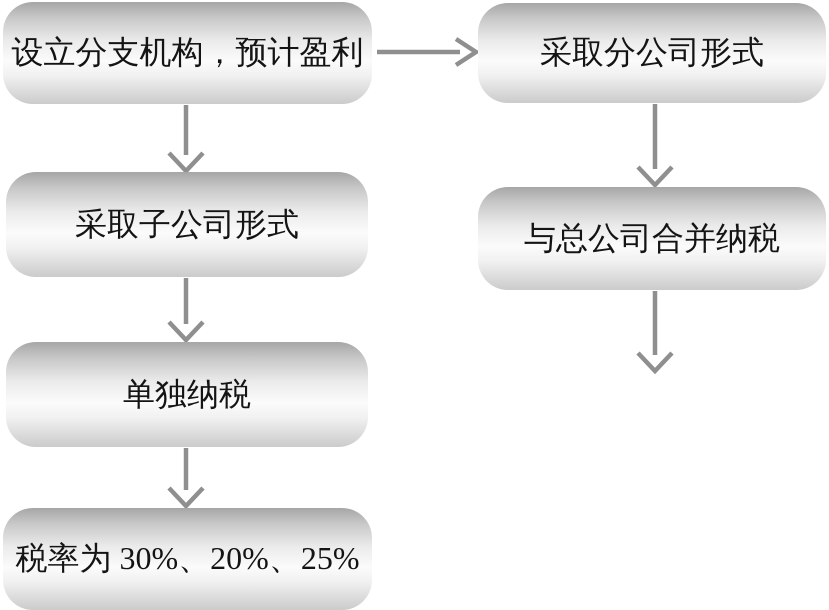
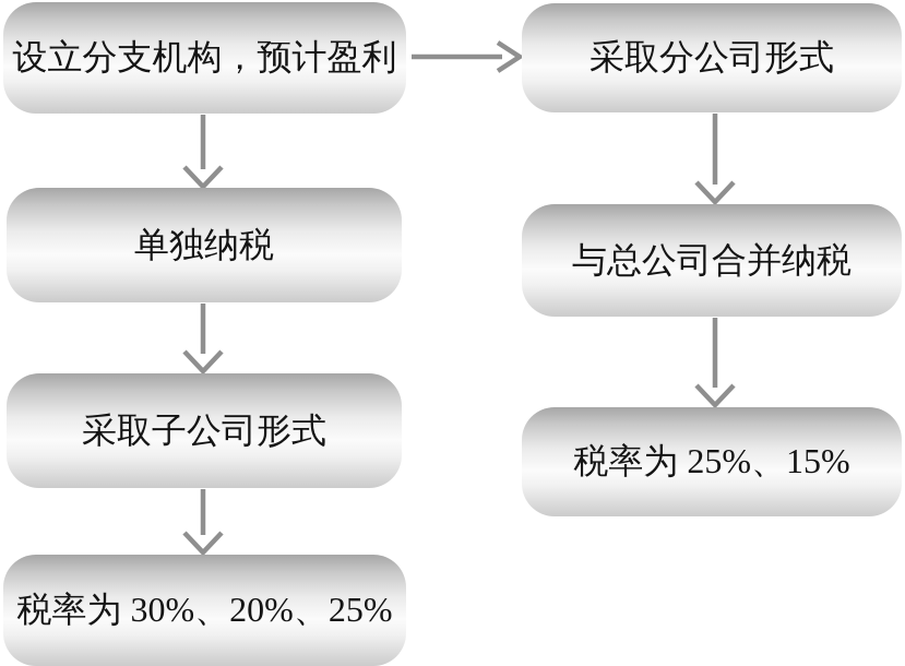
  设立分支机构，预计盈利
  采取分公司形式
- 采取子公司形式
+ 单独纳税
  与总公司合并纳税
- 单独纳税
+ 采取子公司形式
+ 税率为 25%、15%
  税率为 30%、20%、25%
